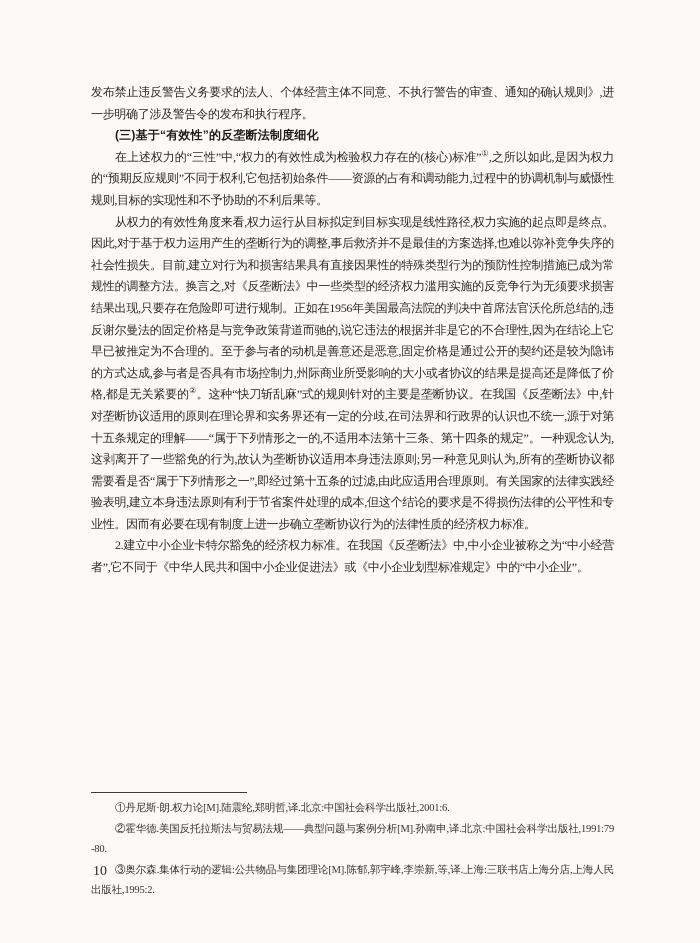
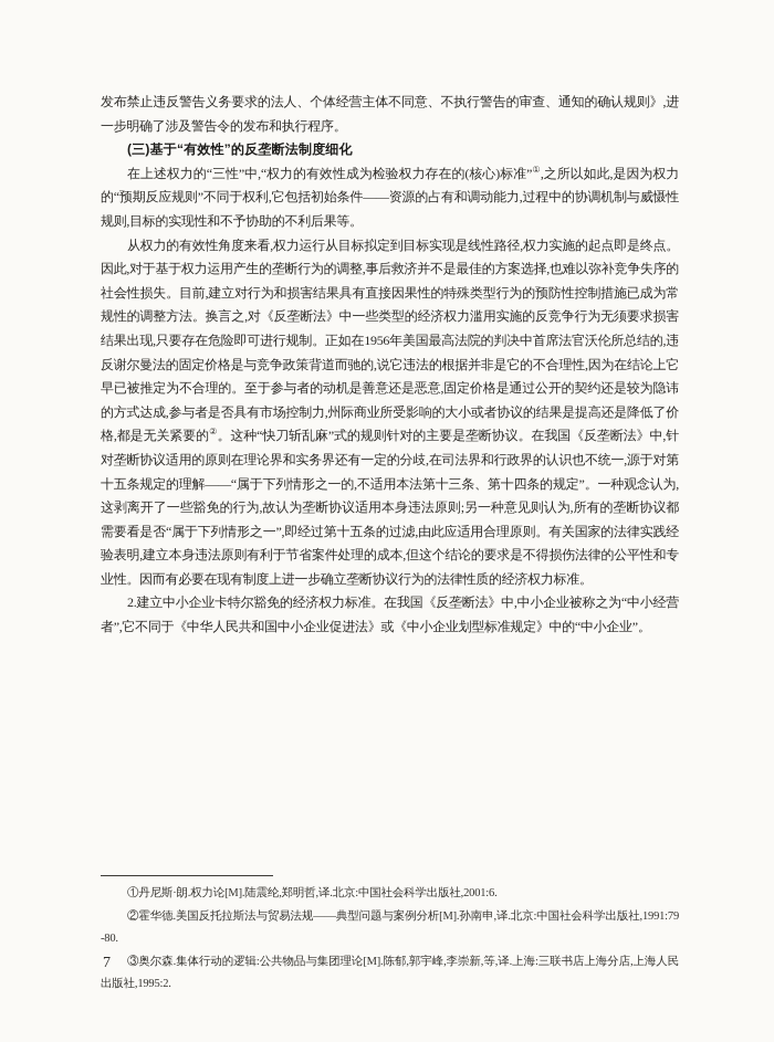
  发布禁止违反警告义务要求的法人、个体经营主体不同意、不执行警告的审查、通知的确认规则》,进一步明确了涉及警告令的发布和执行程序。
  (三)基于“有效性”的反垄断法制度细化
  在上述权力的“三性”中,“权力的有效性成为检验权力存在的(核心)标准”①,之所以如此,是因为权力的“预期反应规则”不同于权利,它包括初始条件——资源的占有和调动能力,过程中的协调机制与威慑性规则,目标的实现性和不予协助的不利后果等。
  从权力的有效性角度来看,权力运行从目标拟定到目标实现是线性路径,权力实施的起点即是终点。因此,对于基于权力运用产生的垄断行为的调整,事后救济并不是最佳的方案选择,也难以弥补竞争失序的社会性损失。目前,建立对行为和损害结果具有直接因果性的特殊类型行为的预防性控制措施已成为常规性的调整方法。换言之,对《反垄断法》中一些类型的经济权力滥用实施的反竞争行为无须要求损害结果出现,只要存在危险即可进行规制。正如在1956年美国最高法院的判决中首席法官沃伦所总结的,违反谢尔曼法的固定价格是与竞争政策背道而驰的,说它违法的根据并非是它的不合理性,因为在结论上它早已被推定为不合理的。至于参与者的动机是善意还是恶意,固定价格是通过公开的契约还是较为隐讳的方式达成,参与者是否具有市场控制力,州际商业所受影响的大小或者协议的结果是提高还是降低了价格,都是无关紧要的②。这种“快刀斩乱麻”式的规则针对的主要是垄断协议。在我国《反垄断法》中,针对垄断协议适用的原则在理论界和实务界还有一定的分歧,在司法界和行政界的认识也不统一,源于对第十五条规定的理解——“属于下列情形之一的,不适用本法第十三条、第十四条的规定”。一种观念认为,这剥离开了一些豁免的行为,故认为垄断协议适用本身违法原则;另一种意见则认为,所有的垄断协议都需要看是否“属于下列情形之一”,即经过第十五条的过滤,由此应适用合理原则。有关国家的法律实践经验表明,建立本身违法原则有利于节省案件处理的成本,但这个结论的要求是不得损伤法律的公平性和专业性。因而有必要在现有制度上进一步确立垄断协议行为的法律性质的经济权力标准。
  2.建立中小企业卡特尔豁免的经济权力标准。在我国《反垄断法》中,中小企业被称之为“中小经营者”,它不同于《中华人民共和国中小企业促进法》或《中小企业划型标准规定》中的“中小企业”。
  ①丹尼斯·朗.权力论[M].陆震纶,郑明哲,译.北京:中国社会科学出版社,2001:6.
  ②霍华德.美国反托拉斯法与贸易法规——典型问题与案例分析[M].孙南申,译.北京:中国社会科学出版社,1991:79-80.
  ③奥尔森.集体行动的逻辑:公共物品与集团理论[M].陈郁,郭宇峰,李崇新,等,译.上海:三联书店上海分店,上海人民出版社,1995:2.
- 10
+ 7
